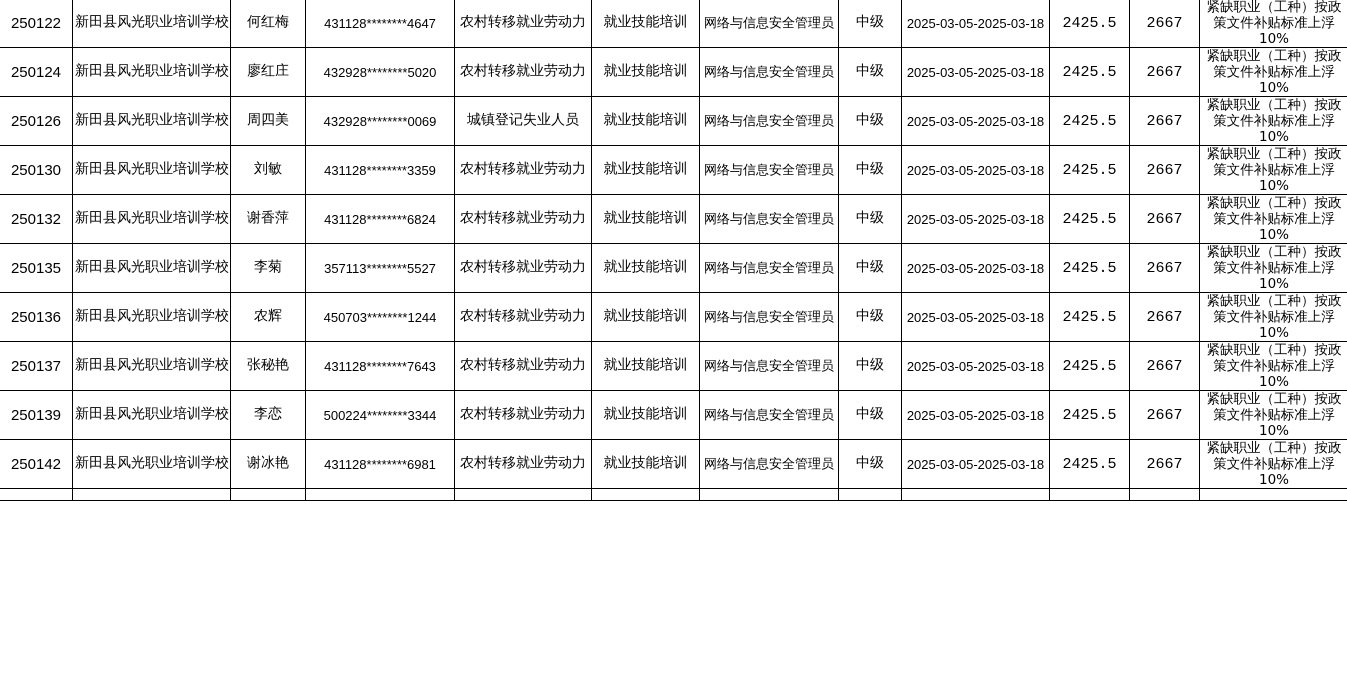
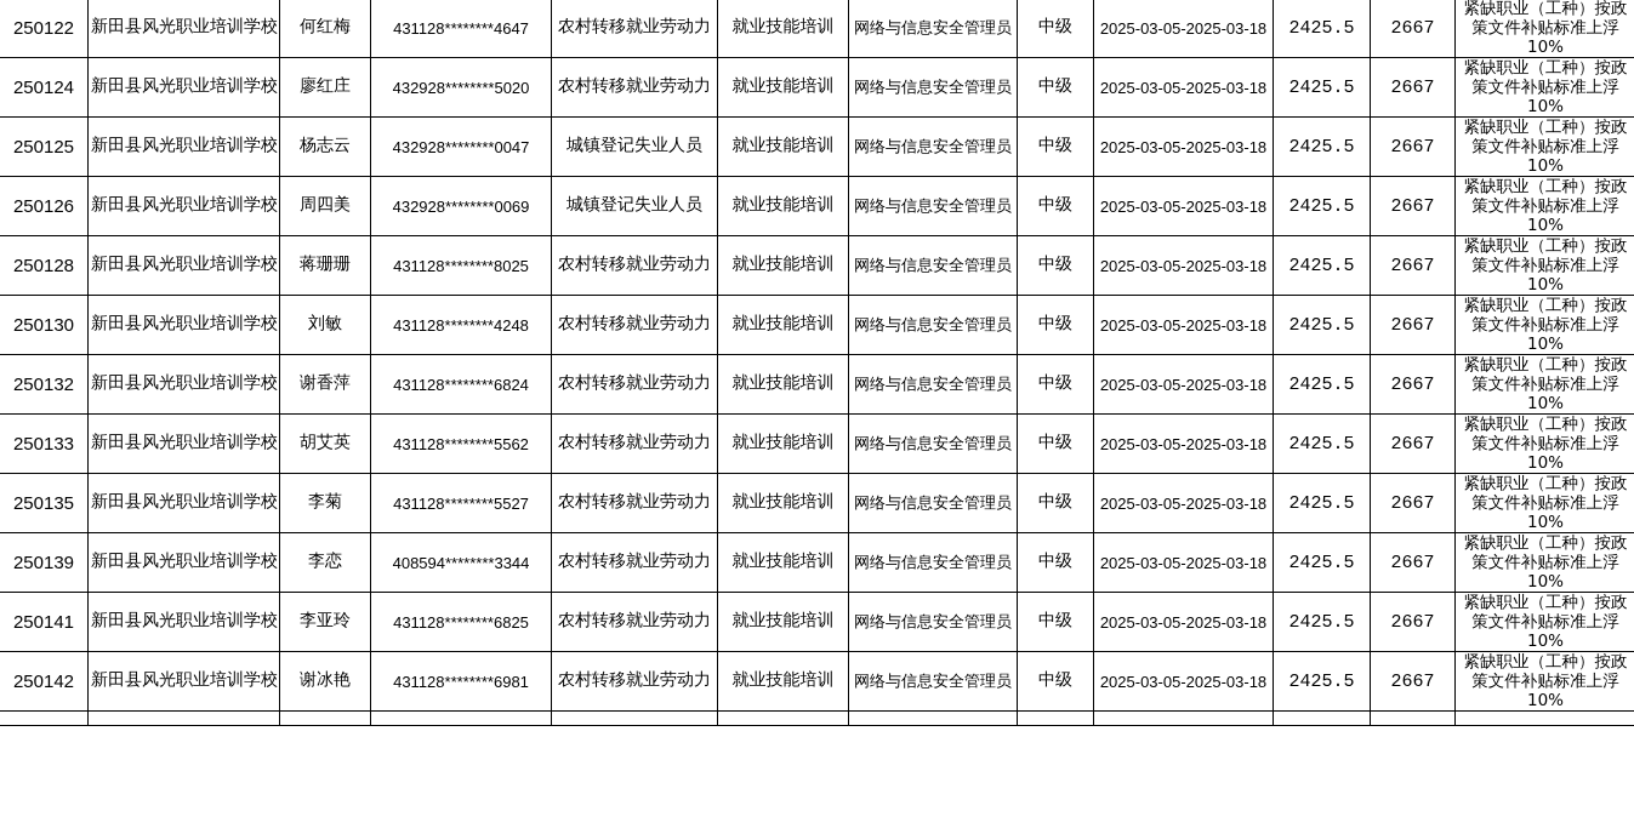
  250122	新田县风光职业培训学校	何红梅	431128********4647	农村转移就业劳动力	就业技能培训	网络与信息安全管理员	中级	2025-03-05-2025-03-18	2425.5	2667	紧缺职业（工种）按政 策文件补贴标准上浮 10%
  250124	新田县风光职业培训学校	廖红庄	432928********5020	农村转移就业劳动力	就业技能培训	网络与信息安全管理员	中级	2025-03-05-2025-03-18	2425.5	2667	紧缺职业（工种）按政 策文件补贴标准上浮 10%
+ 250125	新田县风光职业培训学校	杨志云	432928********0047	城镇登记失业人员	就业技能培训	网络与信息安全管理员	中级	2025-03-05-2025-03-18	2425.5	2667	紧缺职业（工种）按政 策文件补贴标准上浮 10%
  250126	新田县风光职业培训学校	周四美	432928********0069	城镇登记失业人员	就业技能培训	网络与信息安全管理员	中级	2025-03-05-2025-03-18	2425.5	2667	紧缺职业（工种）按政 策文件补贴标准上浮 10%
+ 250128	新田县风光职业培训学校	蒋珊珊	431128********8025	农村转移就业劳动力	就业技能培训	网络与信息安全管理员	中级	2025-03-05-2025-03-18	2425.5	2667	紧缺职业（工种）按政 策文件补贴标准上浮 10%
- 250130	新田县风光职业培训学校	刘敏	431128********3359	农村转移就业劳动力	就业技能培训	网络与信息安全管理员	中级	2025-03-05-2025-03-18	2425.5	2667	紧缺职业（工种）按政 策文件补贴标准上浮 10%
+ 250130	新田县风光职业培训学校	刘敏	431128********4248	农村转移就业劳动力	就业技能培训	网络与信息安全管理员	中级	2025-03-05-2025-03-18	2425.5	2667	紧缺职业（工种）按政 策文件补贴标准上浮 10%
  250132	新田县风光职业培训学校	谢香萍	431128********6824	农村转移就业劳动力	就业技能培训	网络与信息安全管理员	中级	2025-03-05-2025-03-18	2425.5	2667	紧缺职业（工种）按政 策文件补贴标准上浮 10%
+ 250133	新田县风光职业培训学校	胡艾英	431128********5562	农村转移就业劳动力	就业技能培训	网络与信息安全管理员	中级	2025-03-05-2025-03-18	2425.5	2667	紧缺职业（工种）按政 策文件补贴标准上浮 10%
- 250135	新田县风光职业培训学校	李菊	357113********5527	农村转移就业劳动力	就业技能培训	网络与信息安全管理员	中级	2025-03-05-2025-03-18	2425.5	2667	紧缺职业（工种）按政 策文件补贴标准上浮 10%
+ 250135	新田县风光职业培训学校	李菊	431128********5527	农村转移就业劳动力	就业技能培训	网络与信息安全管理员	中级	2025-03-05-2025-03-18	2425.5	2667	紧缺职业（工种）按政 策文件补贴标准上浮 10%
- 250136	新田县风光职业培训学校	农辉	450703********1244	农村转移就业劳动力	就业技能培训	网络与信息安全管理员	中级	2025-03-05-2025-03-18	2425.5	2667	紧缺职业（工种）按政 策文件补贴标准上浮 10%
- 250137	新田县风光职业培训学校	张秘艳	431128********7643	农村转移就业劳动力	就业技能培训	网络与信息安全管理员	中级	2025-03-05-2025-03-18	2425.5	2667	紧缺职业（工种）按政 策文件补贴标准上浮 10%
- 250139	新田县风光职业培训学校	李恋	500224********3344	农村转移就业劳动力	就业技能培训	网络与信息安全管理员	中级	2025-03-05-2025-03-18	2425.5	2667	紧缺职业（工种）按政 策文件补贴标准上浮 10%
+ 250139	新田县风光职业培训学校	李恋	408594********3344	农村转移就业劳动力	就业技能培训	网络与信息安全管理员	中级	2025-03-05-2025-03-18	2425.5	2667	紧缺职业（工种）按政 策文件补贴标准上浮 10%
+ 250141	新田县风光职业培训学校	李亚玲	431128********6825	农村转移就业劳动力	就业技能培训	网络与信息安全管理员	中级	2025-03-05-2025-03-18	2425.5	2667	紧缺职业（工种）按政 策文件补贴标准上浮 10%
  250142	新田县风光职业培训学校	谢冰艳	431128********6981	农村转移就业劳动力	就业技能培训	网络与信息安全管理员	中级	2025-03-05-2025-03-18	2425.5	2667	紧缺职业（工种）按政 策文件补贴标准上浮 10%
